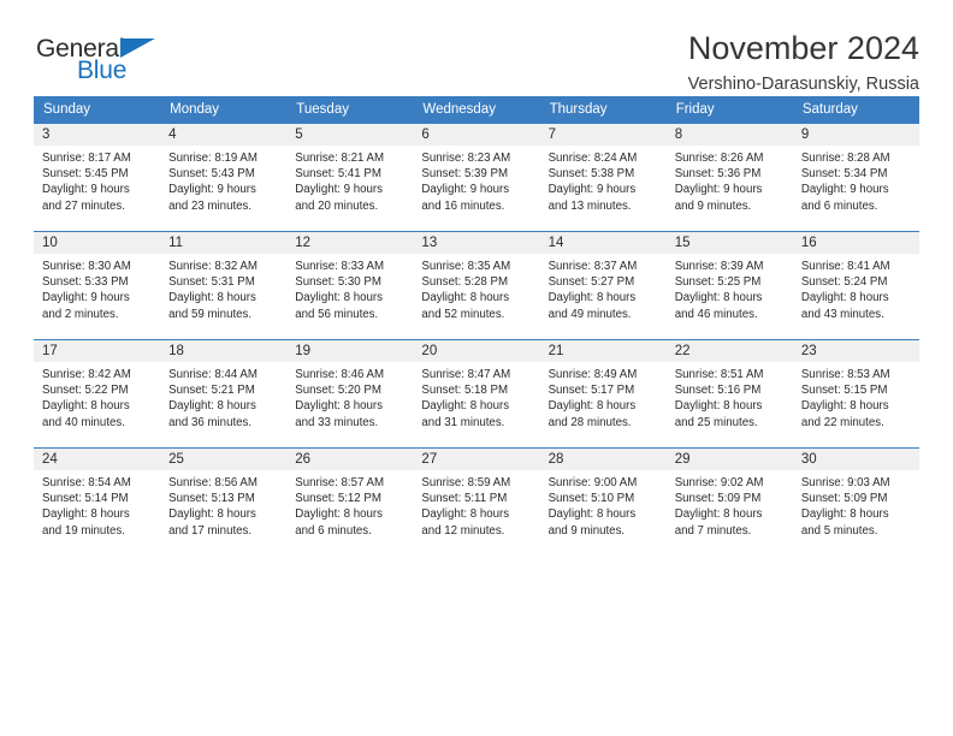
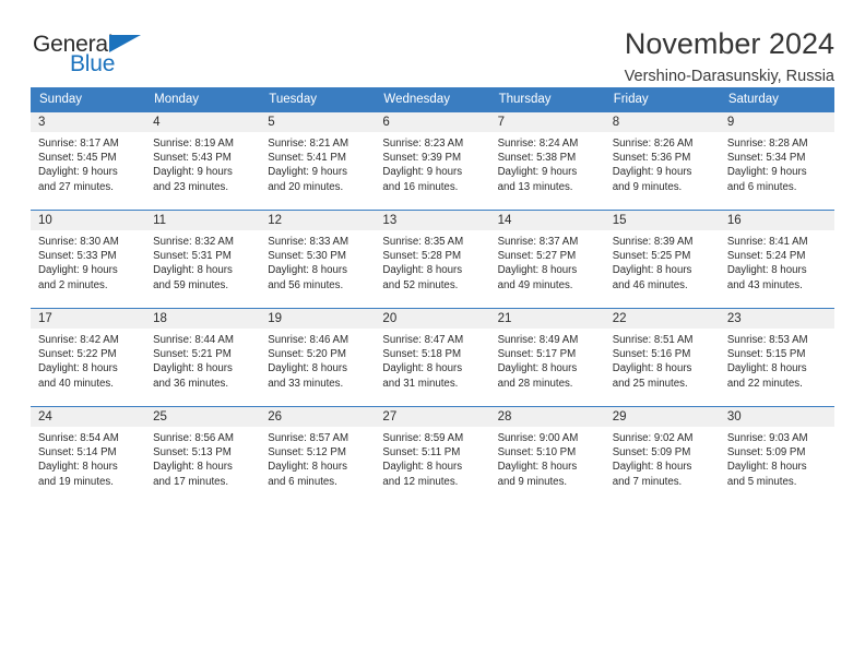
  General
  Blue
  November 2024
  Vershino-Darasunskiy, Russia
  Sunday	Monday	Tuesday	Wednesday	Thursday	Friday	Saturday
- 3Sunrise: 8:17 AMSunset: 5:45 PMDaylight: 9 hoursand 27 minutes.	4Sunrise: 8:19 AMSunset: 5:43 PMDaylight: 9 hoursand 23 minutes.	5Sunrise: 8:21 AMSunset: 5:41 PMDaylight: 9 hoursand 20 minutes.	6Sunrise: 8:23 AMSunset: 5:39 PMDaylight: 9 hoursand 16 minutes.	7Sunrise: 8:24 AMSunset: 5:38 PMDaylight: 9 hoursand 13 minutes.	8Sunrise: 8:26 AMSunset: 5:36 PMDaylight: 9 hoursand 9 minutes.	9Sunrise: 8:28 AMSunset: 5:34 PMDaylight: 9 hoursand 6 minutes.
+ 3Sunrise: 8:17 AMSunset: 5:45 PMDaylight: 9 hoursand 27 minutes.	4Sunrise: 8:19 AMSunset: 5:43 PMDaylight: 9 hoursand 23 minutes.	5Sunrise: 8:21 AMSunset: 5:41 PMDaylight: 9 hoursand 20 minutes.	6Sunrise: 8:23 AMSunset: 9:39 PMDaylight: 9 hoursand 16 minutes.	7Sunrise: 8:24 AMSunset: 5:38 PMDaylight: 9 hoursand 13 minutes.	8Sunrise: 8:26 AMSunset: 5:36 PMDaylight: 9 hoursand 9 minutes.	9Sunrise: 8:28 AMSunset: 5:34 PMDaylight: 9 hoursand 6 minutes.
  10Sunrise: 8:30 AMSunset: 5:33 PMDaylight: 9 hoursand 2 minutes.	11Sunrise: 8:32 AMSunset: 5:31 PMDaylight: 8 hoursand 59 minutes.	12Sunrise: 8:33 AMSunset: 5:30 PMDaylight: 8 hoursand 56 minutes.	13Sunrise: 8:35 AMSunset: 5:28 PMDaylight: 8 hoursand 52 minutes.	14Sunrise: 8:37 AMSunset: 5:27 PMDaylight: 8 hoursand 49 minutes.	15Sunrise: 8:39 AMSunset: 5:25 PMDaylight: 8 hoursand 46 minutes.	16Sunrise: 8:41 AMSunset: 5:24 PMDaylight: 8 hoursand 43 minutes.
  17Sunrise: 8:42 AMSunset: 5:22 PMDaylight: 8 hoursand 40 minutes.	18Sunrise: 8:44 AMSunset: 5:21 PMDaylight: 8 hoursand 36 minutes.	19Sunrise: 8:46 AMSunset: 5:20 PMDaylight: 8 hoursand 33 minutes.	20Sunrise: 8:47 AMSunset: 5:18 PMDaylight: 8 hoursand 31 minutes.	21Sunrise: 8:49 AMSunset: 5:17 PMDaylight: 8 hoursand 28 minutes.	22Sunrise: 8:51 AMSunset: 5:16 PMDaylight: 8 hoursand 25 minutes.	23Sunrise: 8:53 AMSunset: 5:15 PMDaylight: 8 hoursand 22 minutes.
  24Sunrise: 8:54 AMSunset: 5:14 PMDaylight: 8 hoursand 19 minutes.	25Sunrise: 8:56 AMSunset: 5:13 PMDaylight: 8 hoursand 17 minutes.	26Sunrise: 8:57 AMSunset: 5:12 PMDaylight: 8 hoursand 6 minutes.	27Sunrise: 8:59 AMSunset: 5:11 PMDaylight: 8 hoursand 12 minutes.	28Sunrise: 9:00 AMSunset: 5:10 PMDaylight: 8 hoursand 9 minutes.	29Sunrise: 9:02 AMSunset: 5:09 PMDaylight: 8 hoursand 7 minutes.	30Sunrise: 9:03 AMSunset: 5:09 PMDaylight: 8 hoursand 5 minutes.
